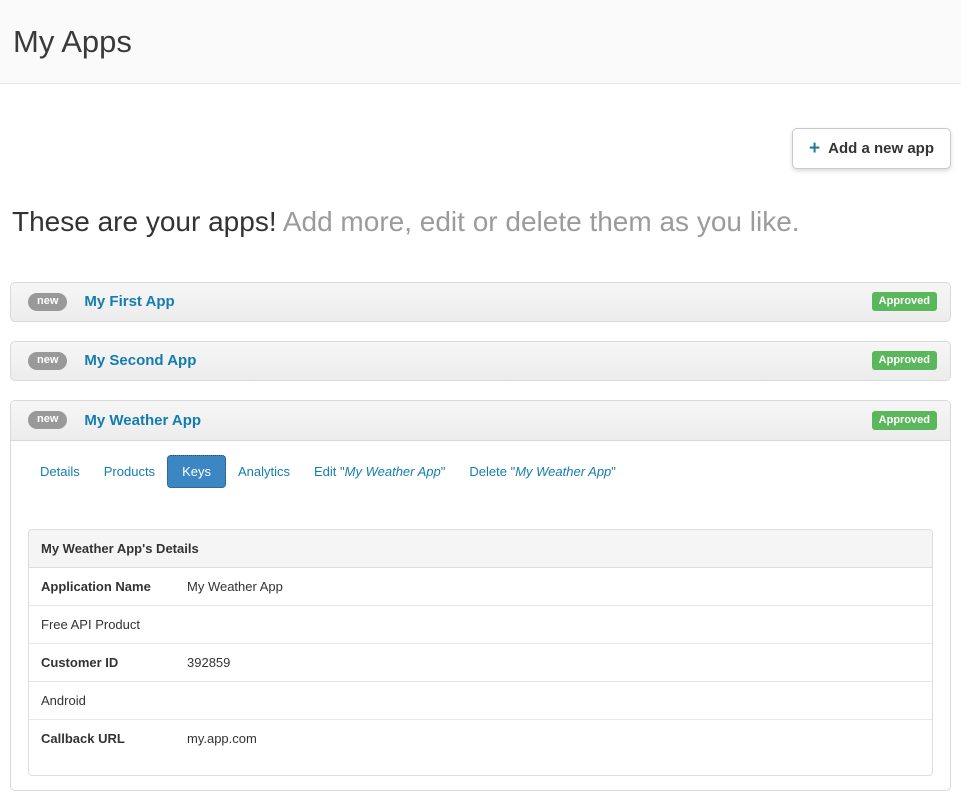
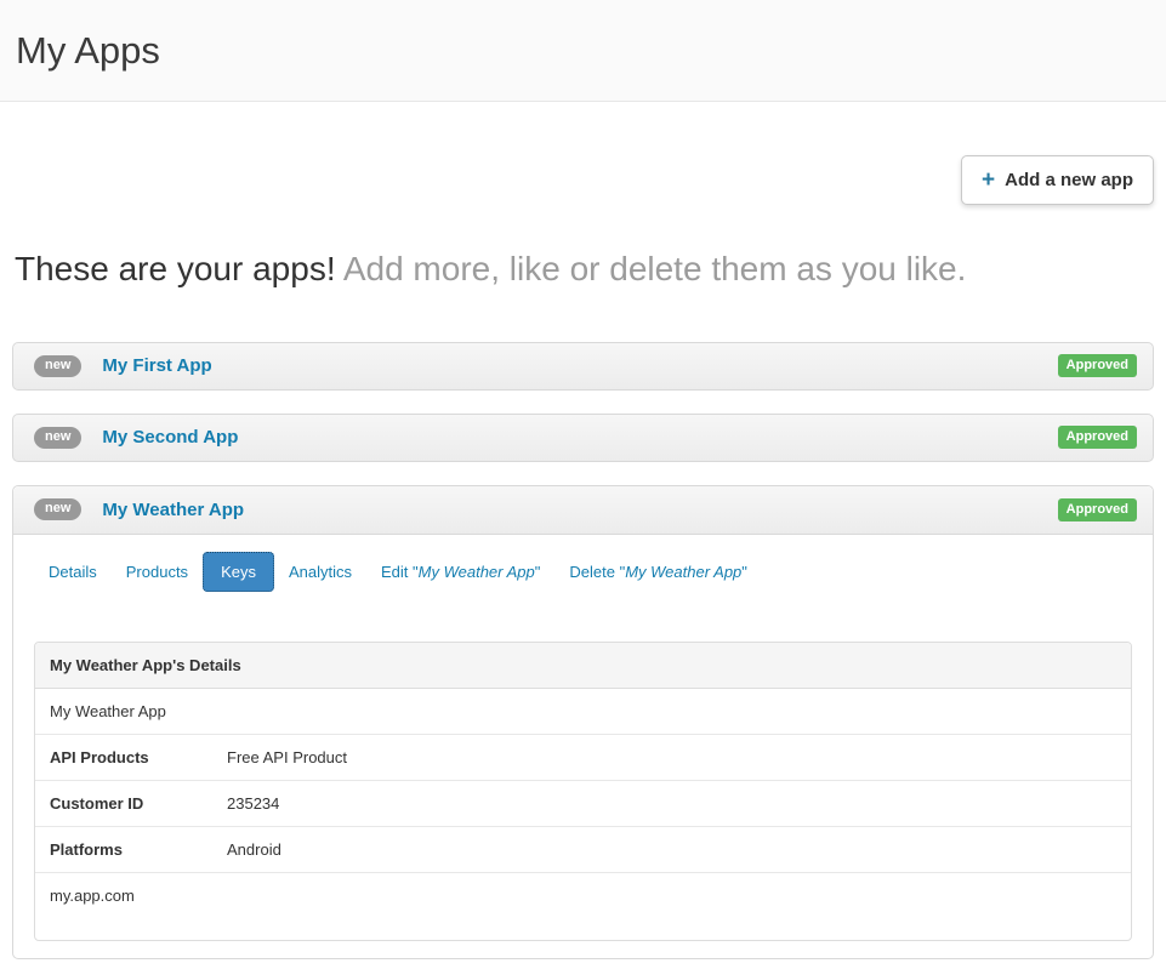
  My Apps
  +
  Add a new app
- These are your apps! Add more, edit or delete them as you like.
+ These are your apps! Add more, like or delete them as you like.
  new
  My First App
  Approved
  new
  My Second App
  Approved
  new
  My Weather App
  Approved
  Details
  Products
  Keys
  Analytics
  Edit "My Weather App"
  Delete "My Weather App"
  My Weather App's Details
- Application Name
  My Weather App
+ API Products
  Free API Product
  Customer ID
- 392859
+ 235234
+ Platforms
  Android
- Callback URL
  my.app.com
